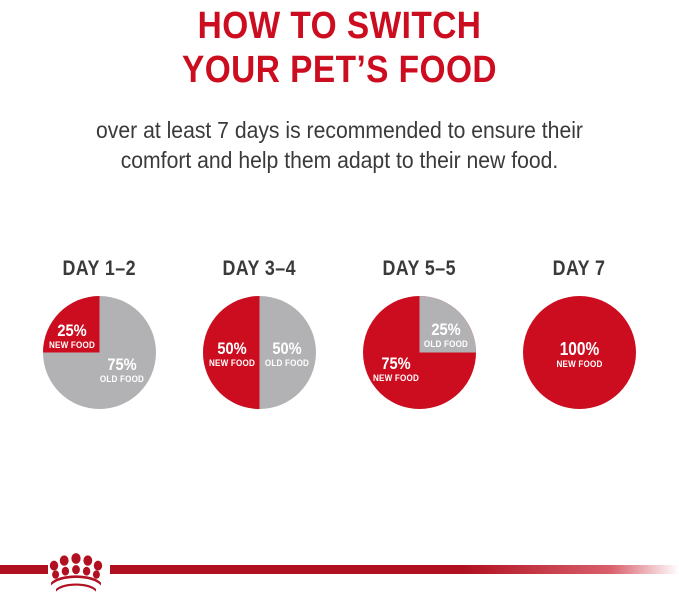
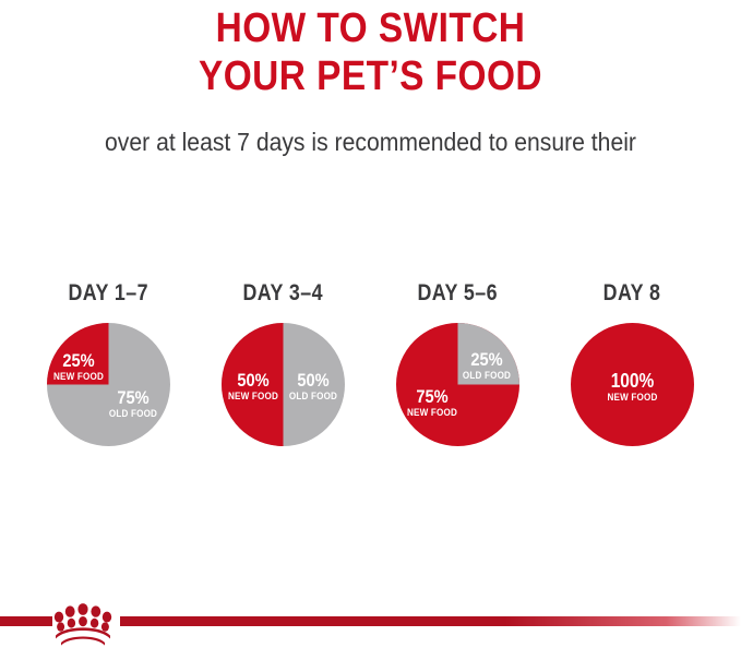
  HOW TO SWITCH
  YOUR PET’S FOOD
  over at least 7 days is recommended to ensure their
- comfort and help them adapt to their new food.
- DAY 1–2
+ DAY 1–7
  25%
  NEW FOOD
  75%
  OLD FOOD
  DAY 3–4
  50%
  NEW FOOD
  50%
  OLD FOOD
- DAY 5–5
+ DAY 5–6
  25%
  OLD FOOD
  75%
  NEW FOOD
- DAY 7
+ DAY 8
  100%
  NEW FOOD
